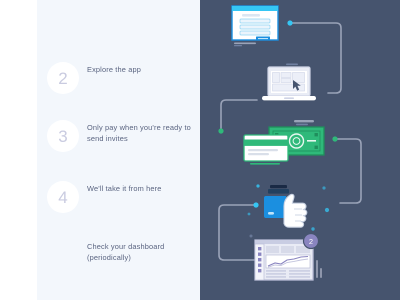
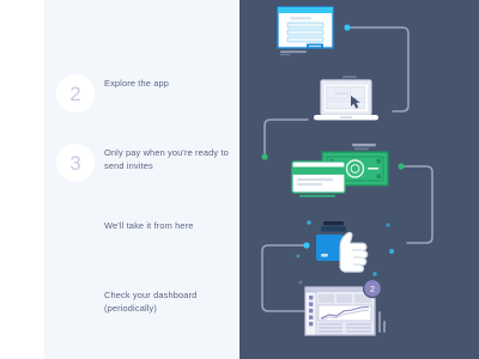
  2
  Explore the app
  3
  Only pay when you're ready to send invites
- 4
  We'll take it from here
  Check your dashboard (periodically)
  2
